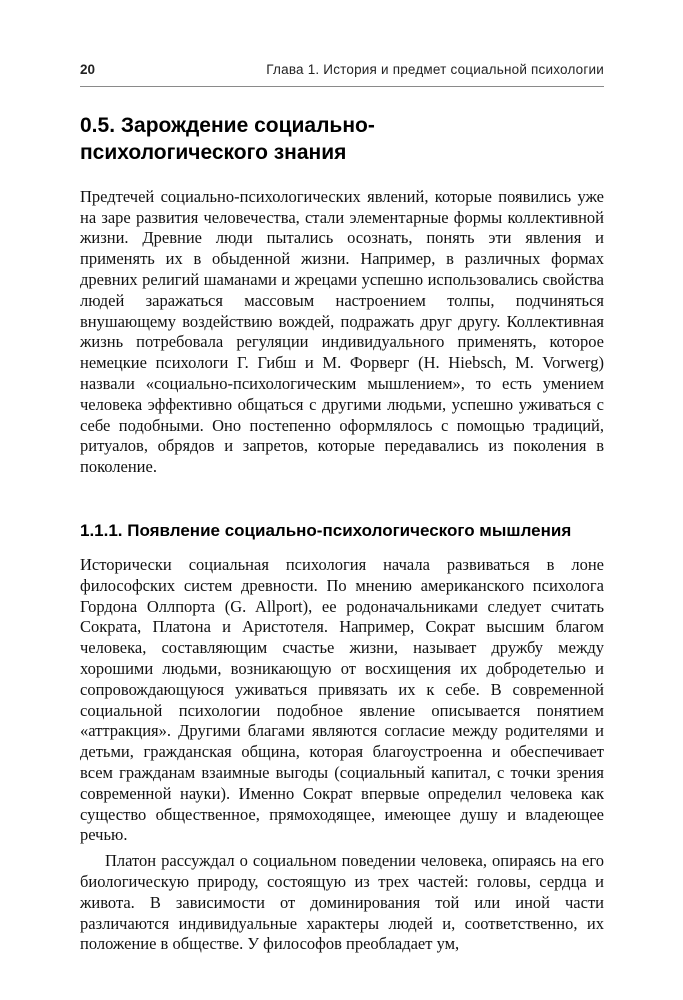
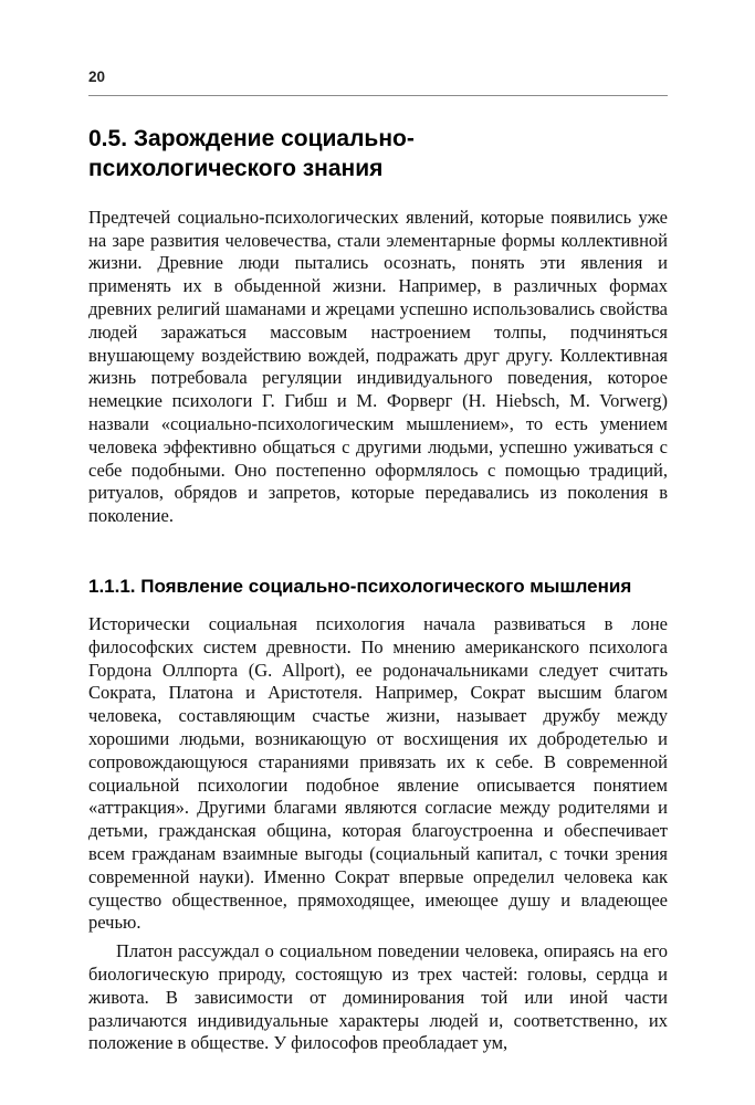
  20
- Глава 1. История и предмет социальной психологии
  0.5. Зарождение социально-психологического знания
- Предтечей социально-психологических явлений, которые появились уже на заре развития человечества, стали элементарные формы коллективной жизни. Древние люди пытались осознать, понять эти явления и применять их в обыденной жизни. Например, в различных формах древних религий шаманами и жрецами успешно использовались свойства людей заражаться массовым настроением толпы, подчиняться внушающему воздействию вождей, подражать друг другу. Коллективная жизнь потребовала регуляции индивидуального применять, которое немецкие психологи Г. Гибш и М. Форверг (H. Hiebsch, M. Vorwerg) назвали «социально-психологическим мышлением», то есть умением человека эффективно общаться с другими людьми, успешно уживаться с себе подобными. Оно постепенно оформлялось с помощью традиций, ритуалов, обрядов и запретов, которые передавались из поколения в поколение.
+ Предтечей социально-психологических явлений, которые появились уже на заре развития человечества, стали элементарные формы коллективной жизни. Древние люди пытались осознать, понять эти явления и применять их в обыденной жизни. Например, в различных формах древних религий шаманами и жрецами успешно использовались свойства людей заражаться массовым настроением толпы, подчиняться внушающему воздействию вождей, подражать друг другу. Коллективная жизнь потребовала регуляции индивидуального поведения, которое немецкие психологи Г. Гибш и М. Форверг (H. Hiebsch, M. Vorwerg) назвали «социально-психологическим мышлением», то есть умением человека эффективно общаться с другими людьми, успешно уживаться с себе подобными. Оно постепенно оформлялось с помощью традиций, ритуалов, обрядов и запретов, которые передавались из поколения в поколение.
  1.1.1. Появление социально-психологического мышления
- Исторически социальная психология начала развиваться в лоне философских систем древности. По мнению американского психолога Гордона Оллпорта (G. Allport), ее родоначальниками следует считать Сократа, Платона и Аристотеля. Например, Сократ высшим благом человека, составляющим счастье жизни, называет дружбу между хорошими людьми, возникающую от восхищения их добродетелью и сопровождающуюся уживаться привязать их к себе. В современной социальной психологии подобное явление описывается понятием «аттракция». Другими благами являются согласие между родителями и детьми, гражданская община, которая благоустроенна и обеспечивает всем гражданам взаимные выгоды (социальный капитал, с точки зрения современной науки). Именно Сократ впервые определил человека как существо общественное, прямоходящее, имеющее душу и владеющее речью.
+ Исторически социальная психология начала развиваться в лоне философских систем древности. По мнению американского психолога Гордона Оллпорта (G. Allport), ее родоначальниками следует считать Сократа, Платона и Аристотеля. Например, Сократ высшим благом человека, составляющим счастье жизни, называет дружбу между хорошими людьми, возникающую от восхищения их добродетелью и сопровождающуюся стараниями привязать их к себе. В современной социальной психологии подобное явление описывается понятием «аттракция». Другими благами являются согласие между родителями и детьми, гражданская община, которая благоустроенна и обеспечивает всем гражданам взаимные выгоды (социальный капитал, с точки зрения современной науки). Именно Сократ впервые определил человека как существо общественное, прямоходящее, имеющее душу и владеющее речью.
  Платон рассуждал о социальном поведении человека, опираясь на его биологическую природу, состоящую из трех частей: головы, сердца и живота. В зависимости от доминирования той или иной части различаются индивидуальные характеры людей и, соответственно, их положение в обществе. У философов преобладает ум,
